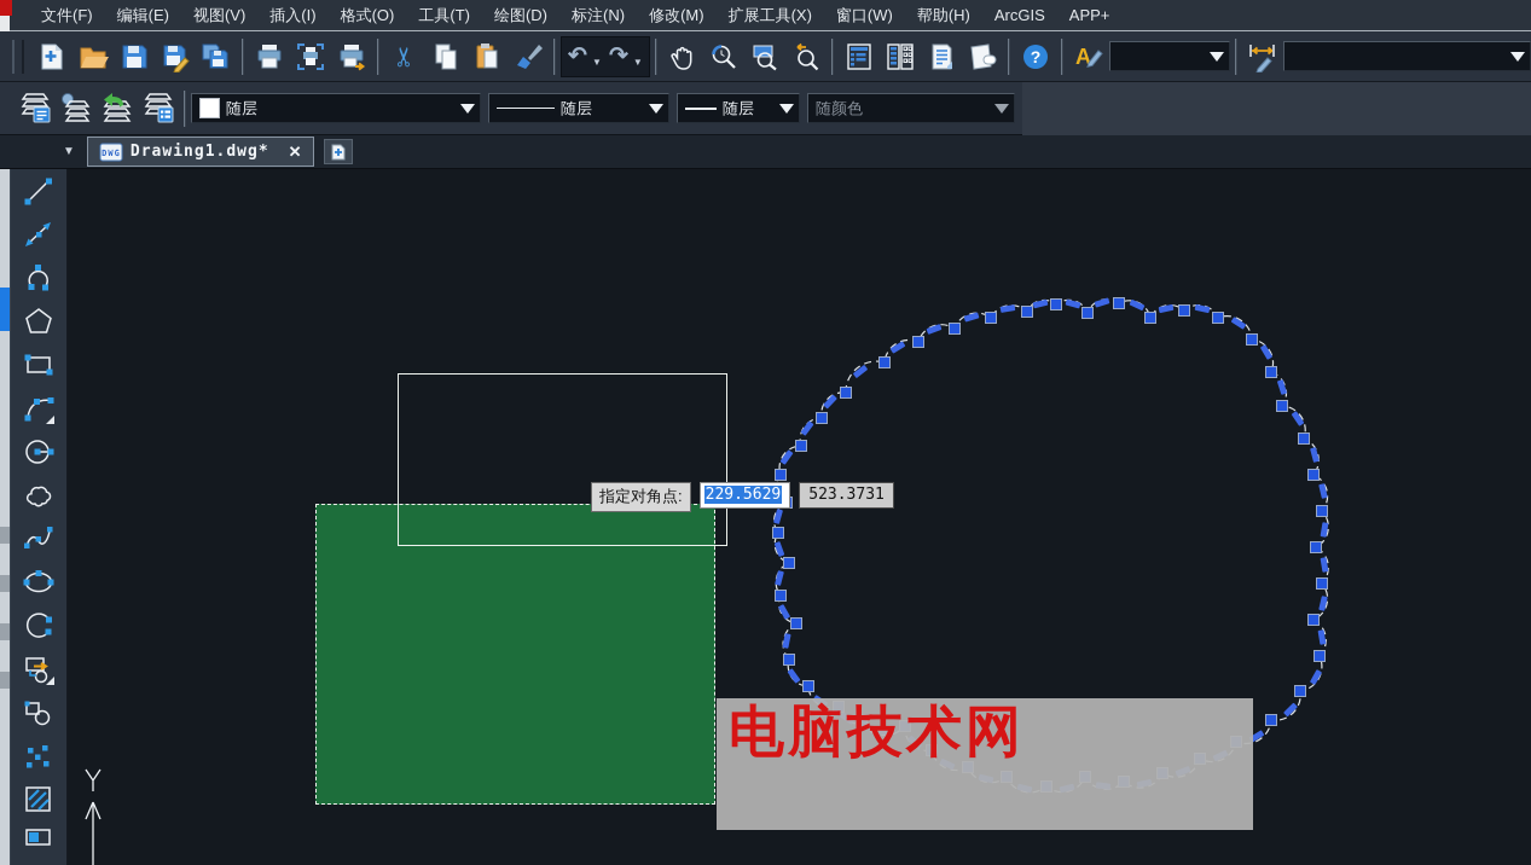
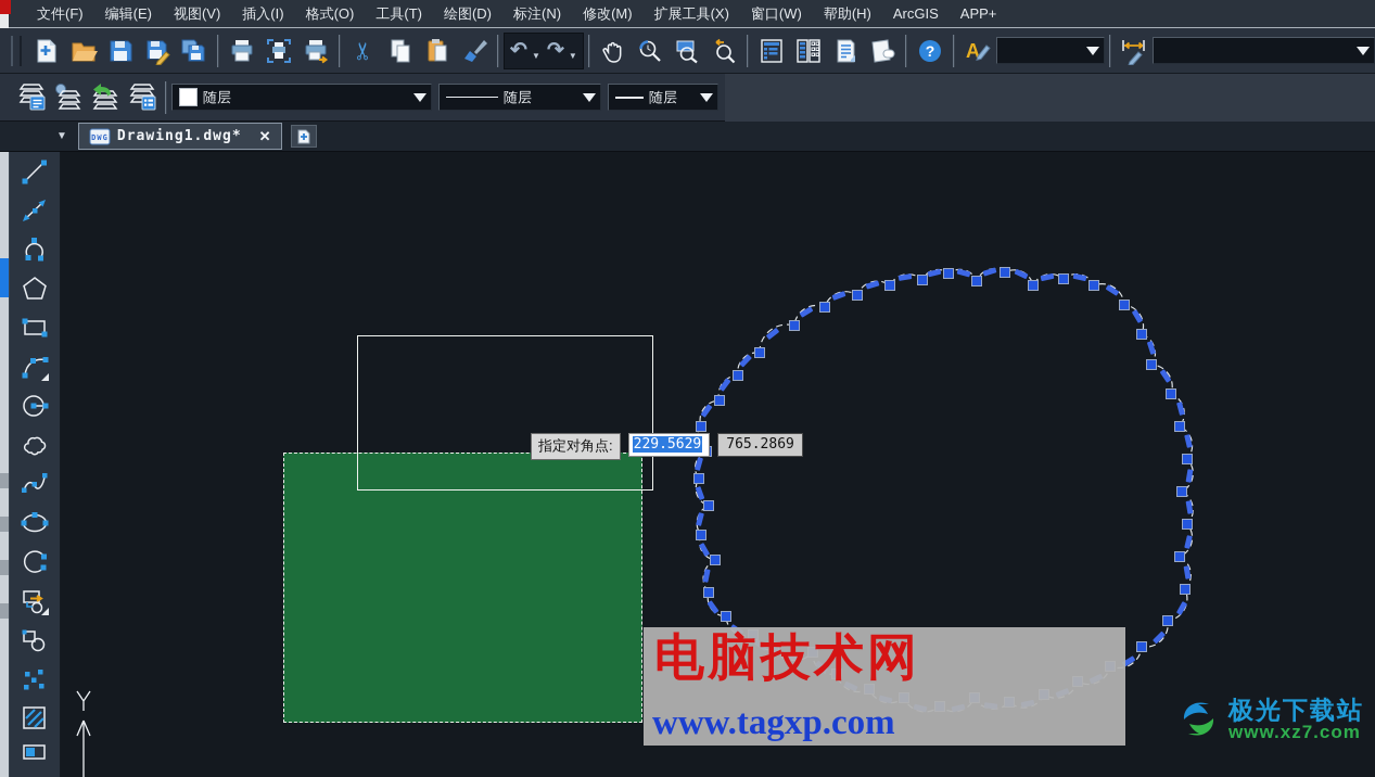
  文件(F)
  编辑(E)
  视图(V)
  插入(I)
  格式(O)
  工具(T)
  绘图(D)
  标注(N)
  修改(M)
  扩展工具(X)
  窗口(W)
  帮助(H)
  ArcGIS
  APP+
  ↶
  ▼
  ↷
  ▼
  ?
  A
  随层
  随层
  随层
- 随颜色
  ▼
  DWG
  Drawing1.dwg*
  ✕
  指定对角点:
  229.5629
- 523.3731
+ 765.2869
  电脑技术网
+ www.tagxp.com
+ 极光下载站
+ www.xz7.com
